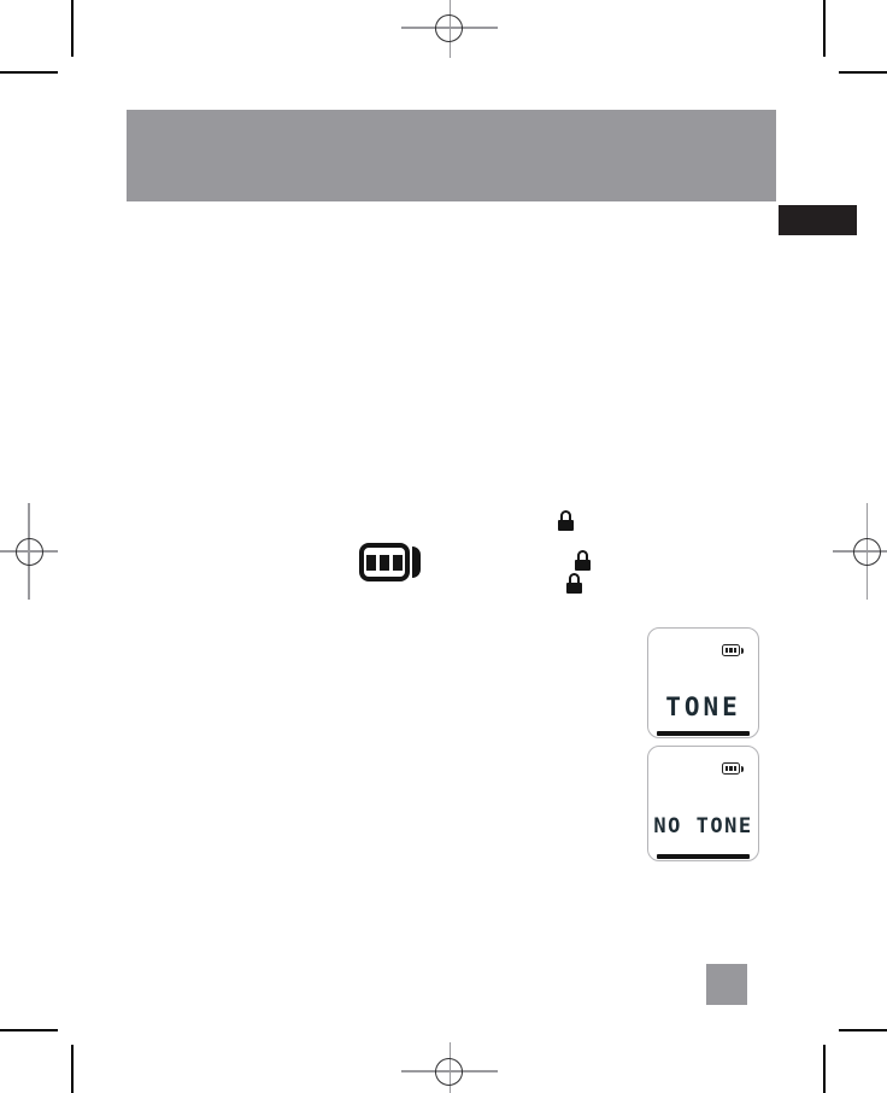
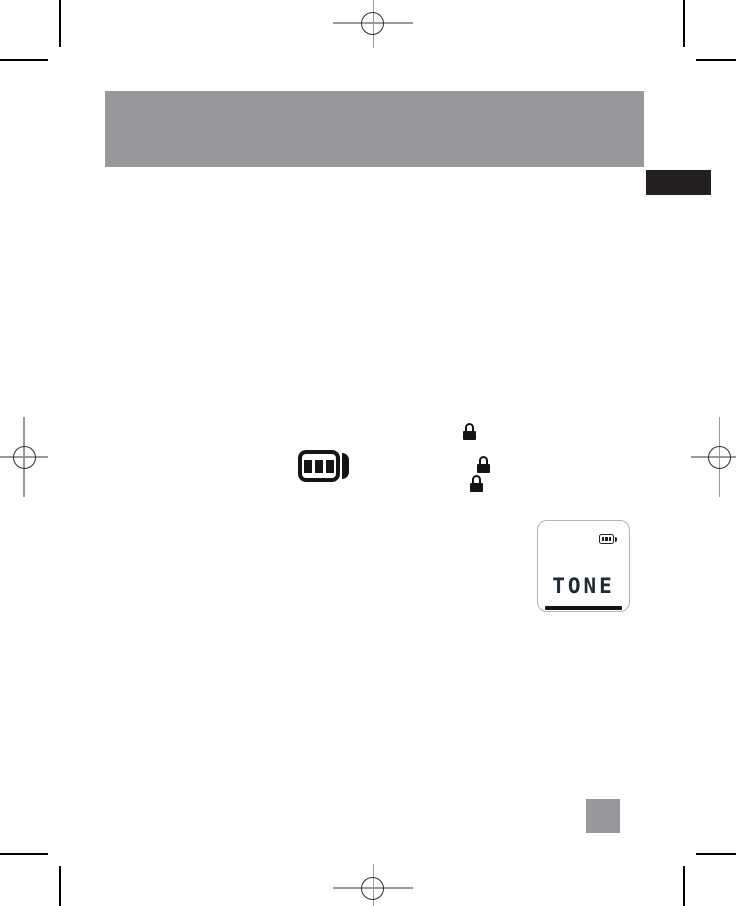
  TONE
- NO TONE
